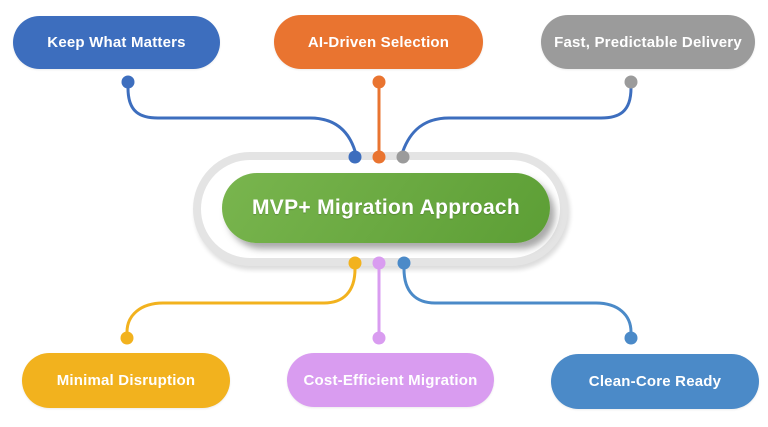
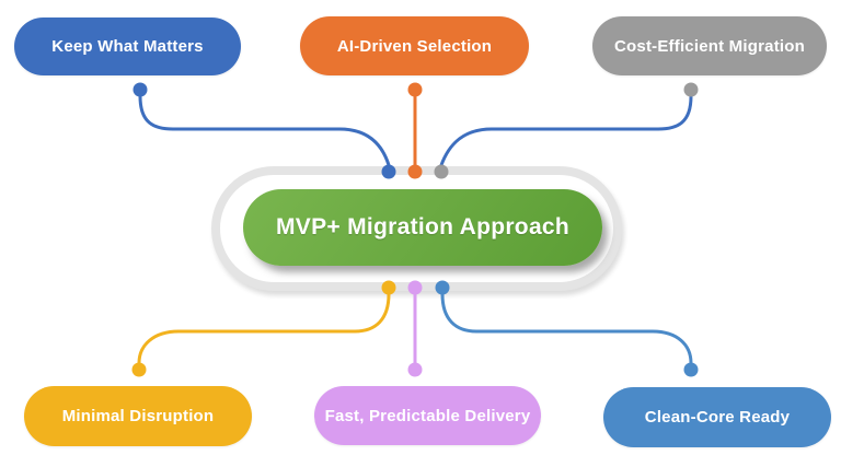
  MVP+ Migration Approach
  Keep What Matters
  AI-Driven Selection
- Fast, Predictable Delivery
+ Cost-Efficient Migration
  Minimal Disruption
- Cost-Efficient Migration
+ Fast, Predictable Delivery
  Clean-Core Ready
